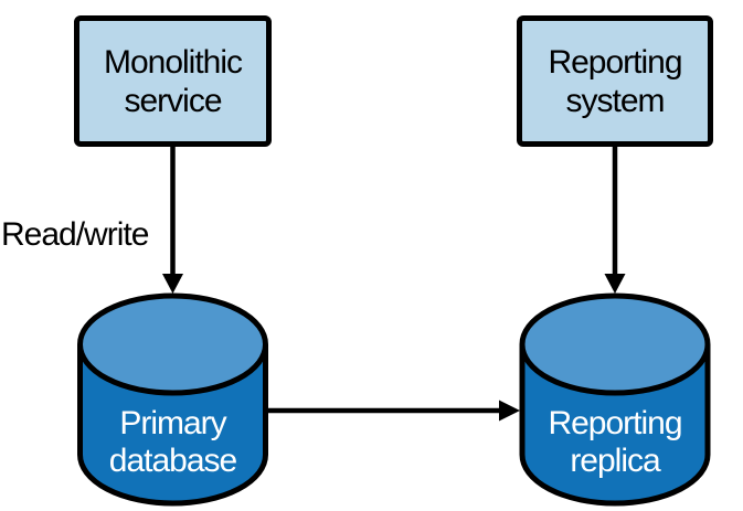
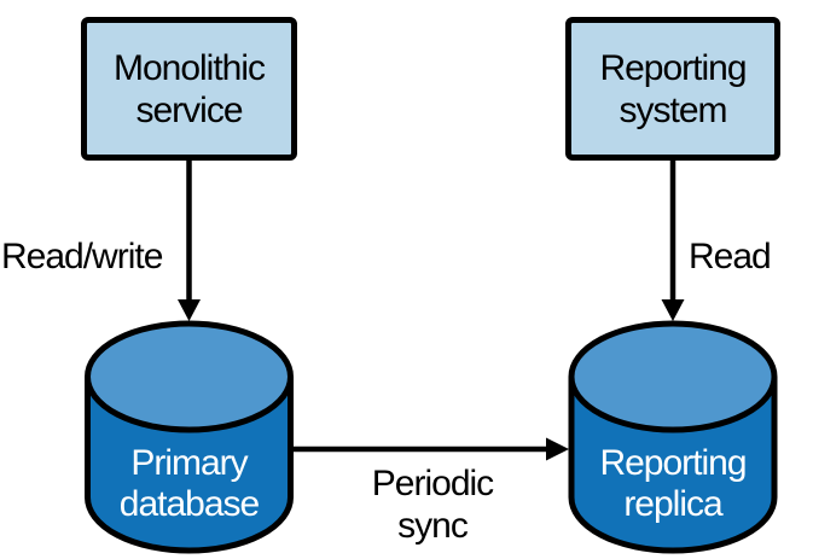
  Monolithic
  service
  Reporting
  system
  Primary
  database
  Reporting
  replica
  Read/write
+ Read
+ Periodic
+ sync
